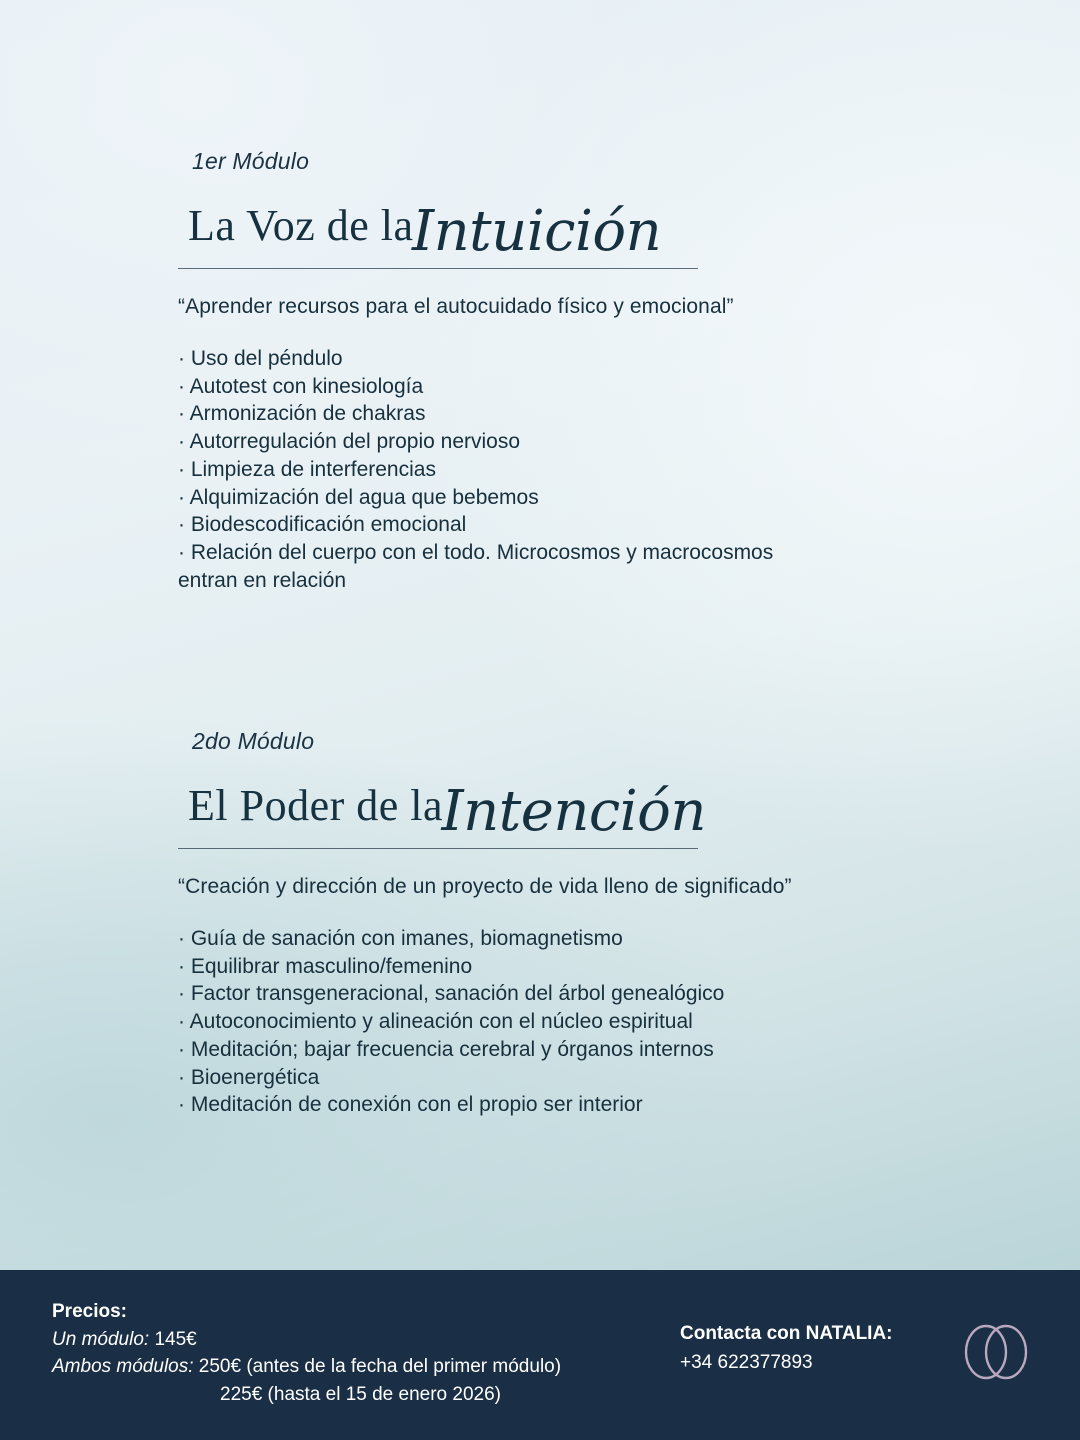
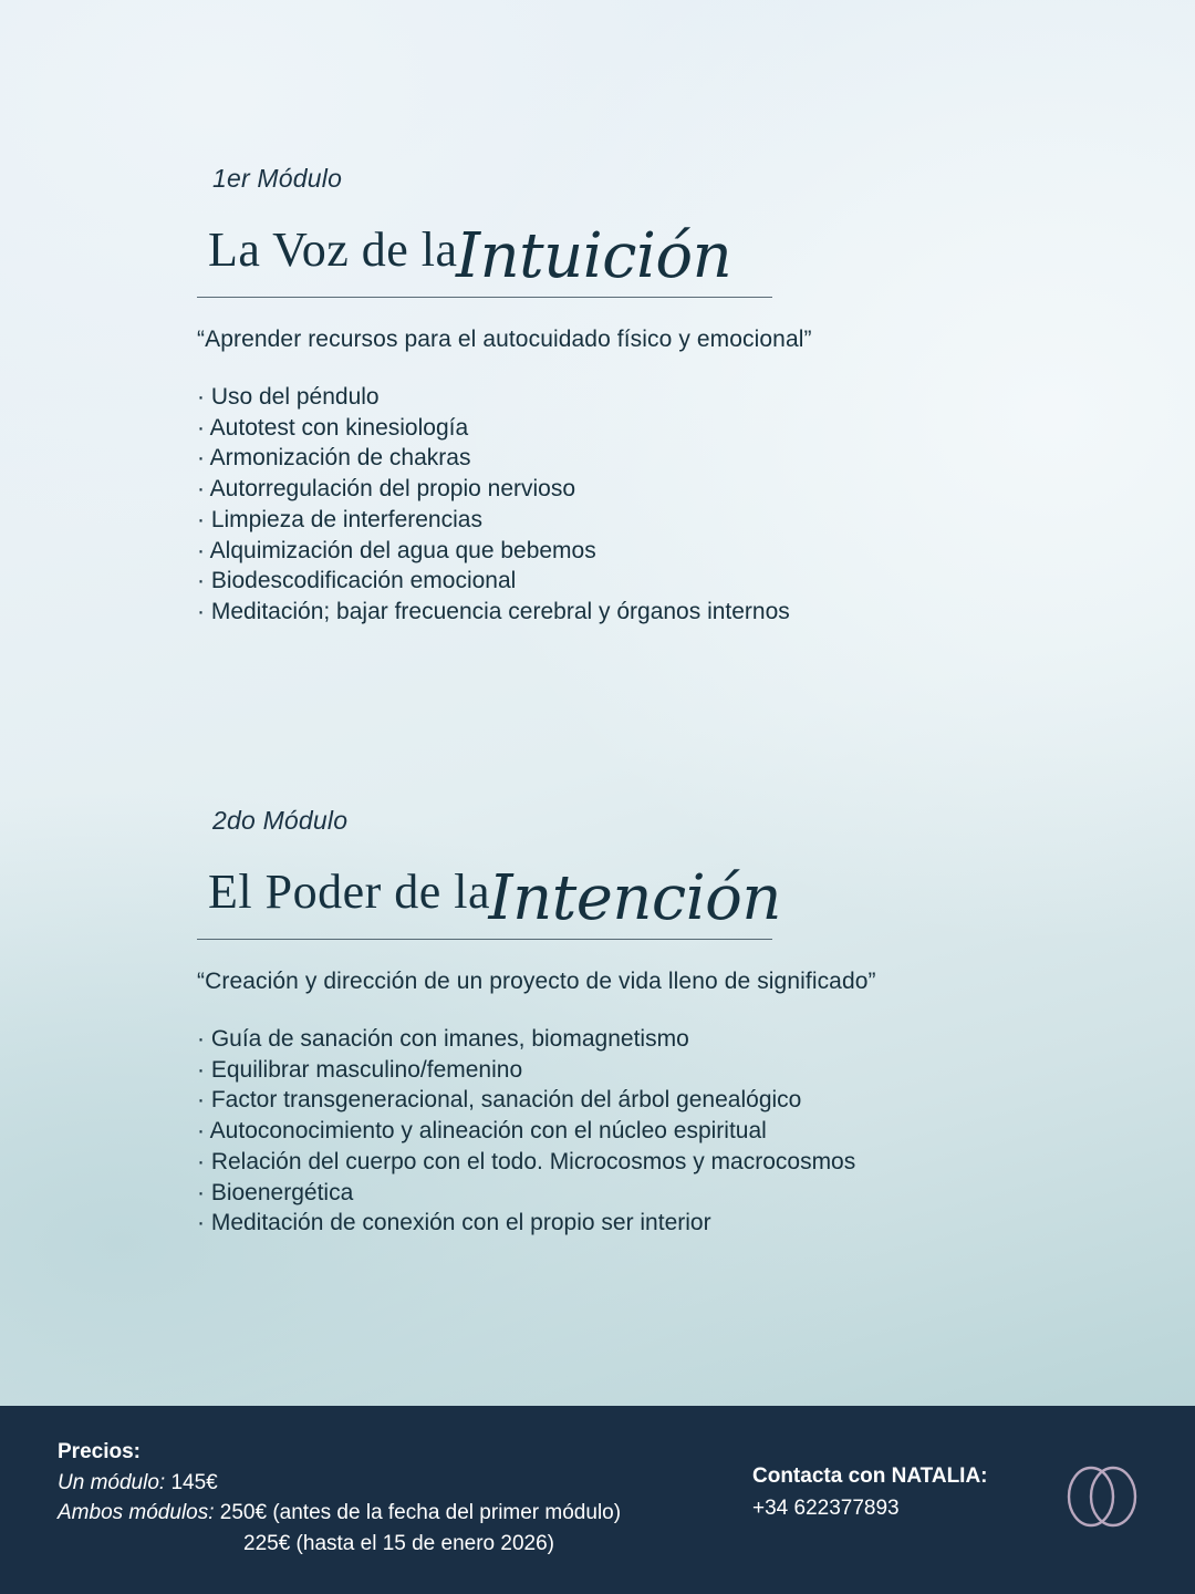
  1er Módulo
  La Voz de la Intuición
  “Aprender recursos para el autocuidado físico y emocional”
  · Uso del péndulo
  · Autotest con kinesiología
  · Armonización de chakras
  · Autorregulación del propio nervioso
  · Limpieza de interferencias
  · Alquimización del agua que bebemos
  · Biodescodificación emocional
- · Relación del cuerpo con el todo. Microcosmos y macrocosmos
+ · Meditación; bajar frecuencia cerebral y órganos internos
- entran en relación
  2do Módulo
  El Poder de la Intención
  “Creación y dirección de un proyecto de vida lleno de significado”
  · Guía de sanación con imanes, biomagnetismo
  · Equilibrar masculino/femenino
  · Factor transgeneracional, sanación del árbol genealógico
  · Autoconocimiento y alineación con el núcleo espiritual
- · Meditación; bajar frecuencia cerebral y órganos internos
+ · Relación del cuerpo con el todo. Microcosmos y macrocosmos
  · Bioenergética
  · Meditación de conexión con el propio ser interior
  Precios:
  Un módulo: 145€
  Ambos módulos: 250€ (antes de la fecha del primer módulo)
  225€ (hasta el 15 de enero 2026)
  Contacta con NATALIA:
  +34 622377893
